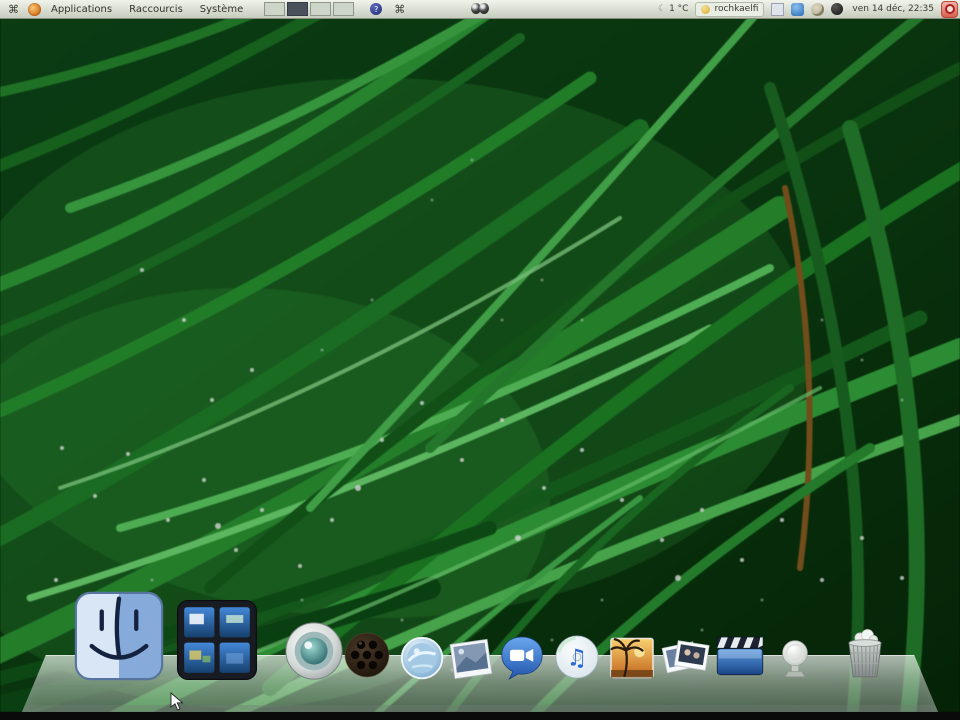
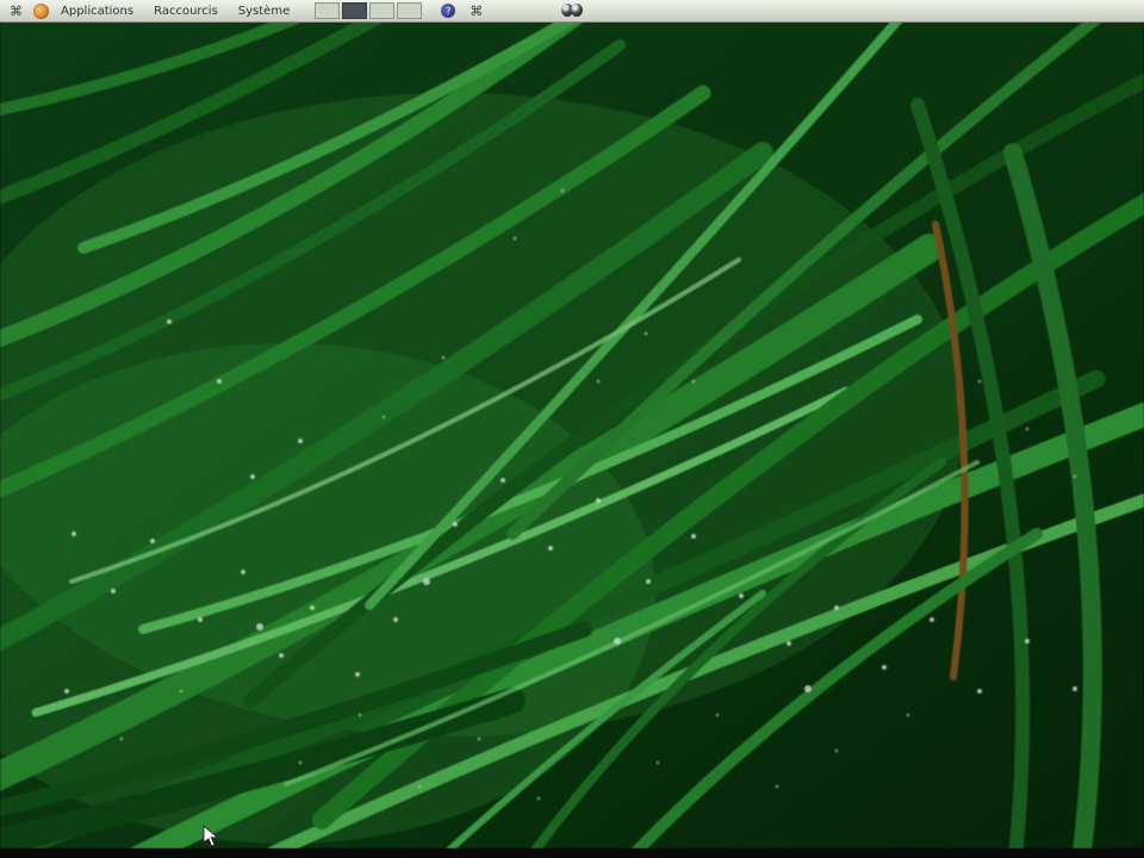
  ⌘
  Applications
  Raccourcis
  Système
  ?
  ⌘
- ☾
- 1 °C
- rochkaelfi
- ven 14 déc, 22:35
- ♫
